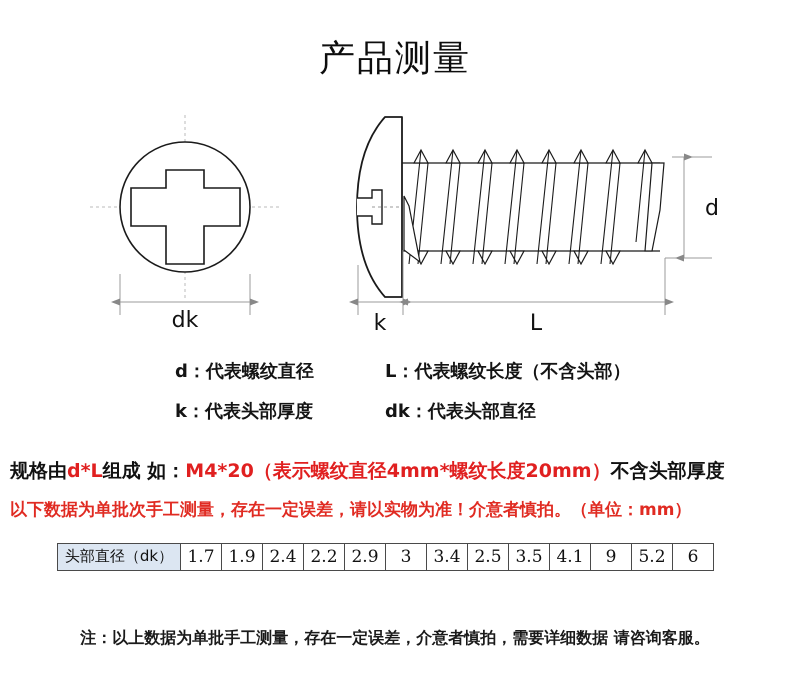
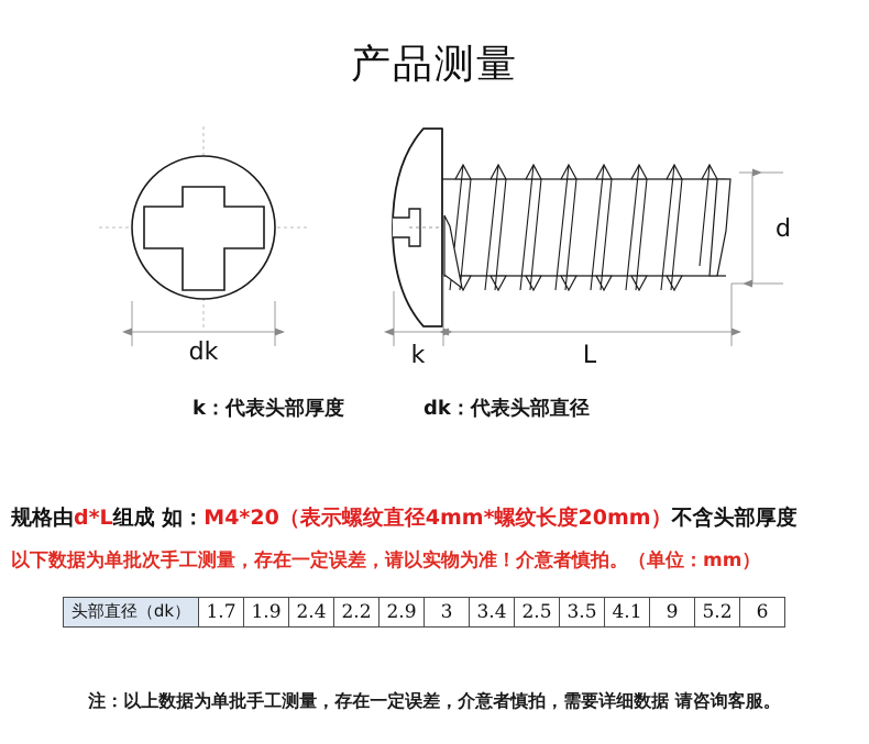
  产品测量
  dk
  d
  k
  L
- d：代表螺纹直径
- L：代表螺纹长度（不含头部）
  k：代表头部厚度
  dk：代表头部直径
  规格由d*L组成 如：M4*20（表示螺纹直径4mm*螺纹长度20mm）不含头部厚度
  以下数据为单批次手工测量，存在一定误差，请以实物为准！介意者慎拍。（单位：mm）
  头部直径（dk）	1.7	1.9	2.4	2.2	2.9	3	3.4	2.5	3.5	4.1	9	5.2	6
  注：以上数据为单批手工测量，存在一定误差，介意者慎拍，需要详细数据 请咨询客服。
